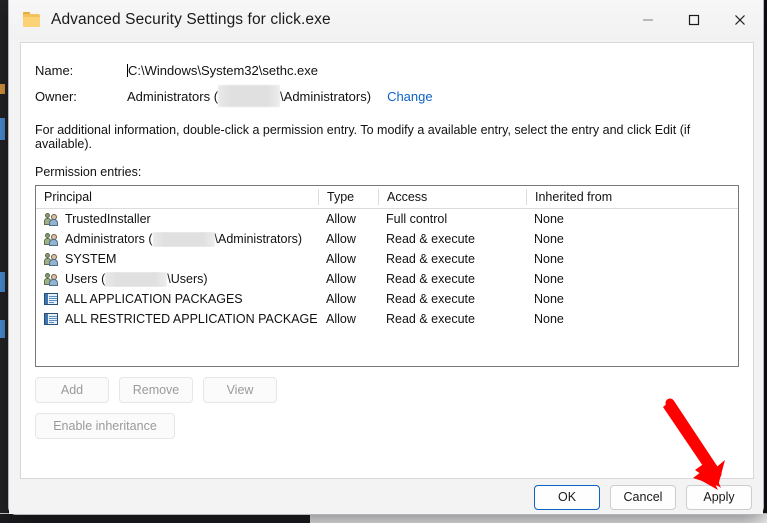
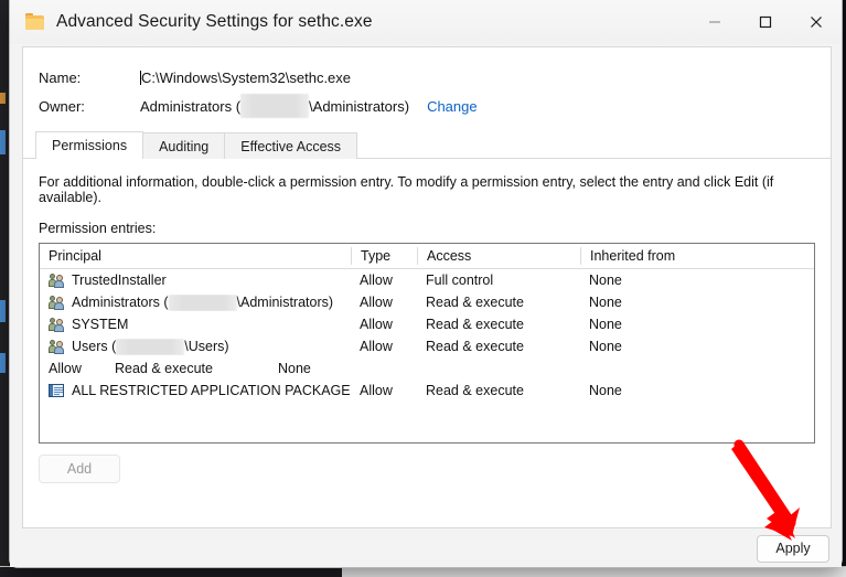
- Advanced Security Settings for click.exe
+ Advanced Security Settings for sethc.exe
  Name:
  C:\Windows\System32\sethc.exe
  Owner:
  Administrators ( \Administrators) Change
+ Permissions
+ Auditing
+ Effective Access
- For additional information, double-click a permission entry. To modify a available entry, select the entry and click Edit (if available).
+ For additional information, double-click a permission entry. To modify a permission entry, select the entry and click Edit (if available).
  Permission entries:
  Principal
  Type
  Access
  Inherited from
  TrustedInstaller
  Allow
  Full control
  None
  Administrators (
  \Administrators)
  Allow
  Read & execute
  None
  SYSTEM
  Allow
  Read & execute
  None
  Users (
  \Users)
  Allow
  Read & execute
  None
- ALL APPLICATION PACKAGES
  Allow
  Read & execute
  None
  ALL RESTRICTED APPLICATION PACKAGE
  Allow
  Read & execute
  None
  Add
- Remove
- View
- Enable inheritance
- OK
- Cancel
  Apply
